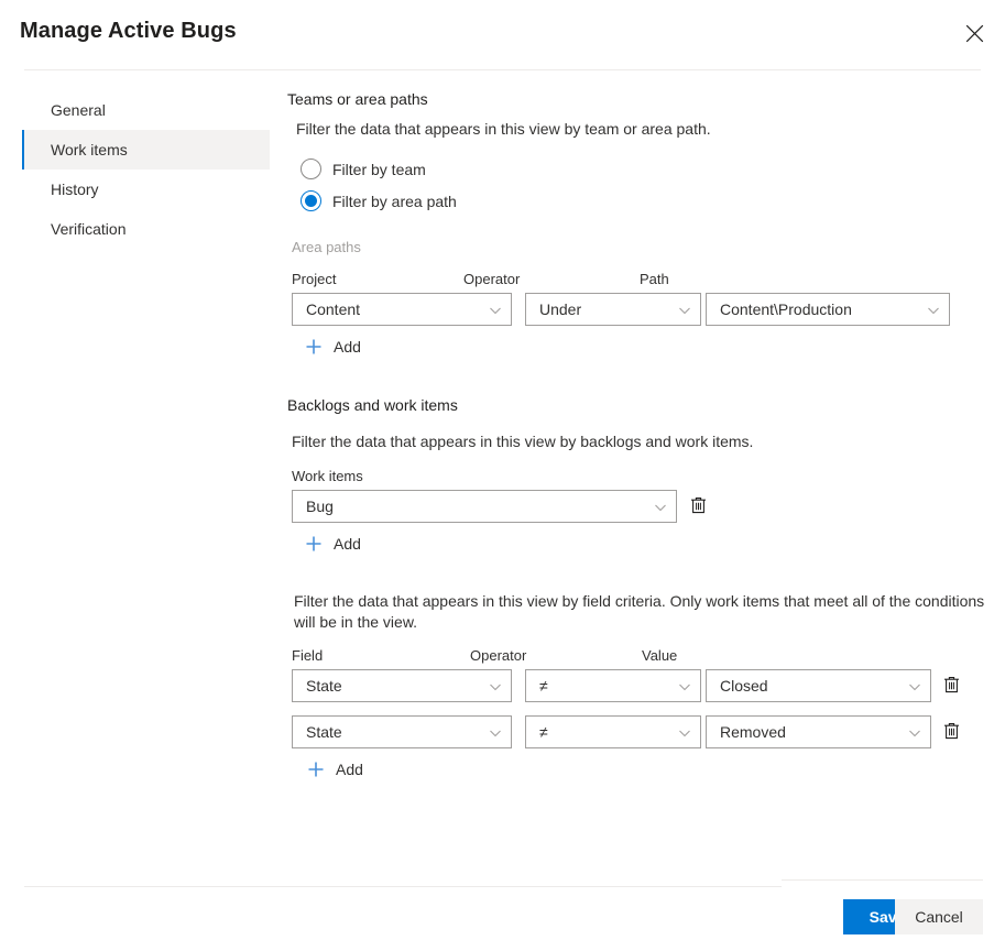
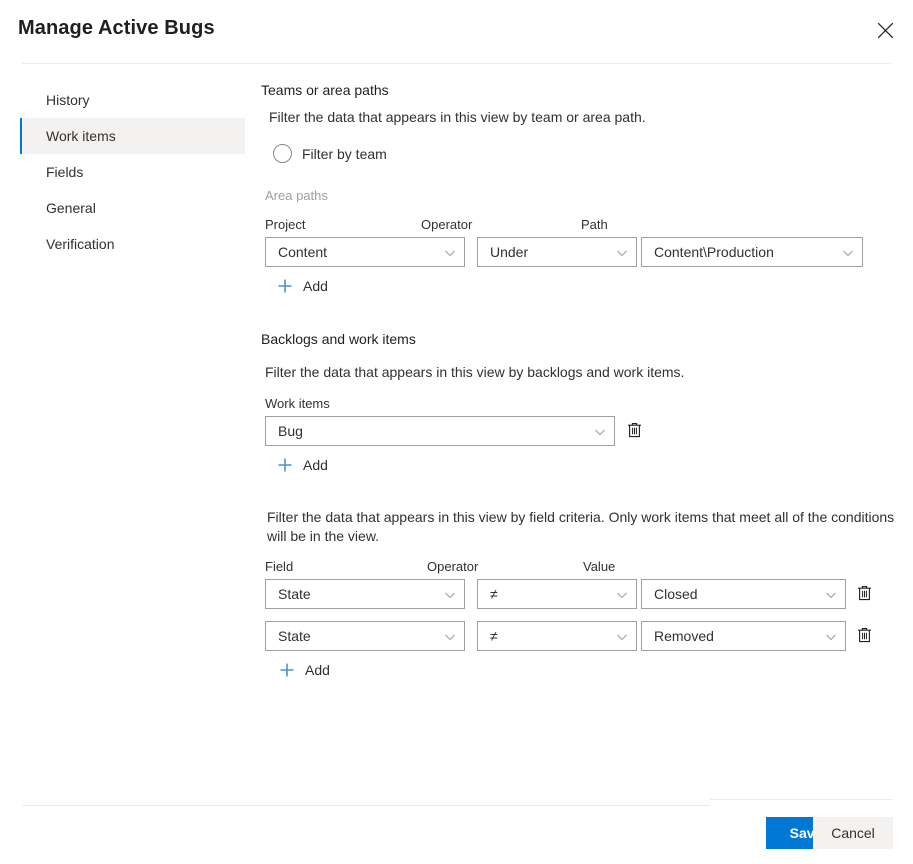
  Manage Active Bugs
- General
+ History
  Work items
+ Fields
- History
+ General
  Verification
  Teams or area paths
  Filter the data that appears in this view by team or area path.
  Filter by team
- Filter by area path
  Area paths
  Project
  Operator
  Path
  Content
  Under
  Content\Production
  Add
  Backlogs and work items
  Filter the data that appears in this view by backlogs and work items.
  Work items
  Bug
  Add
  Filter the data that appears in this view by field criteria. Only work items that meet all of the conditions will be in the view.
  Field
  Operator
  Value
  State
  ≠
  Closed
  State
  ≠
  Removed
  Add
  Sav
  Cancel
